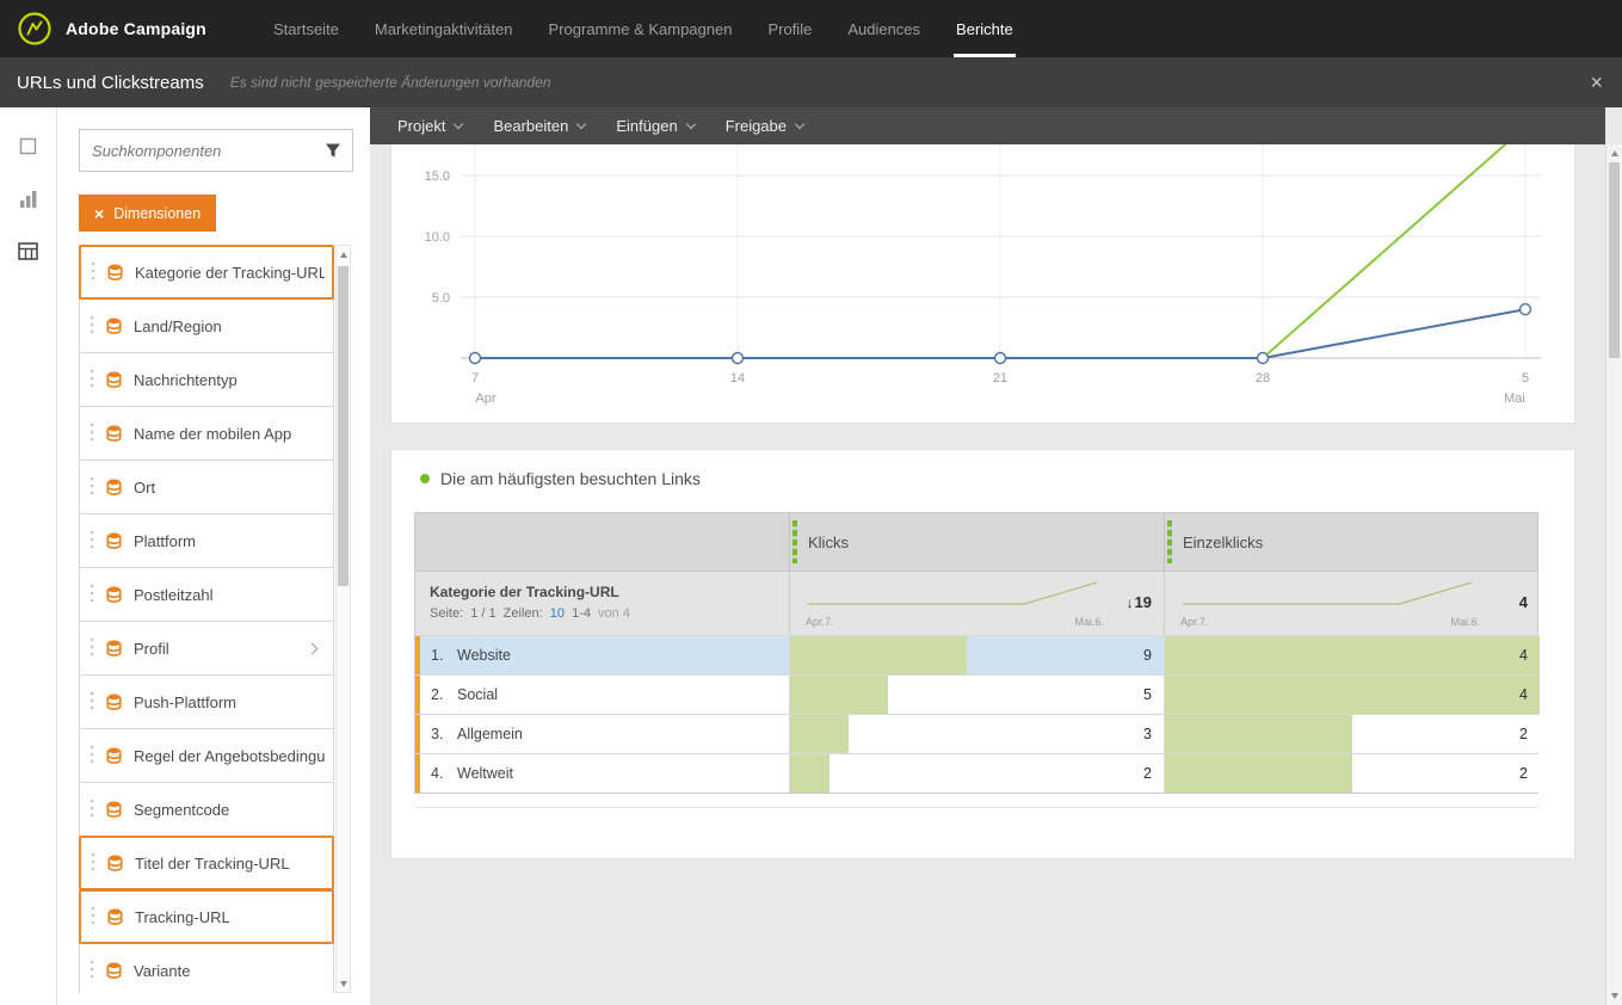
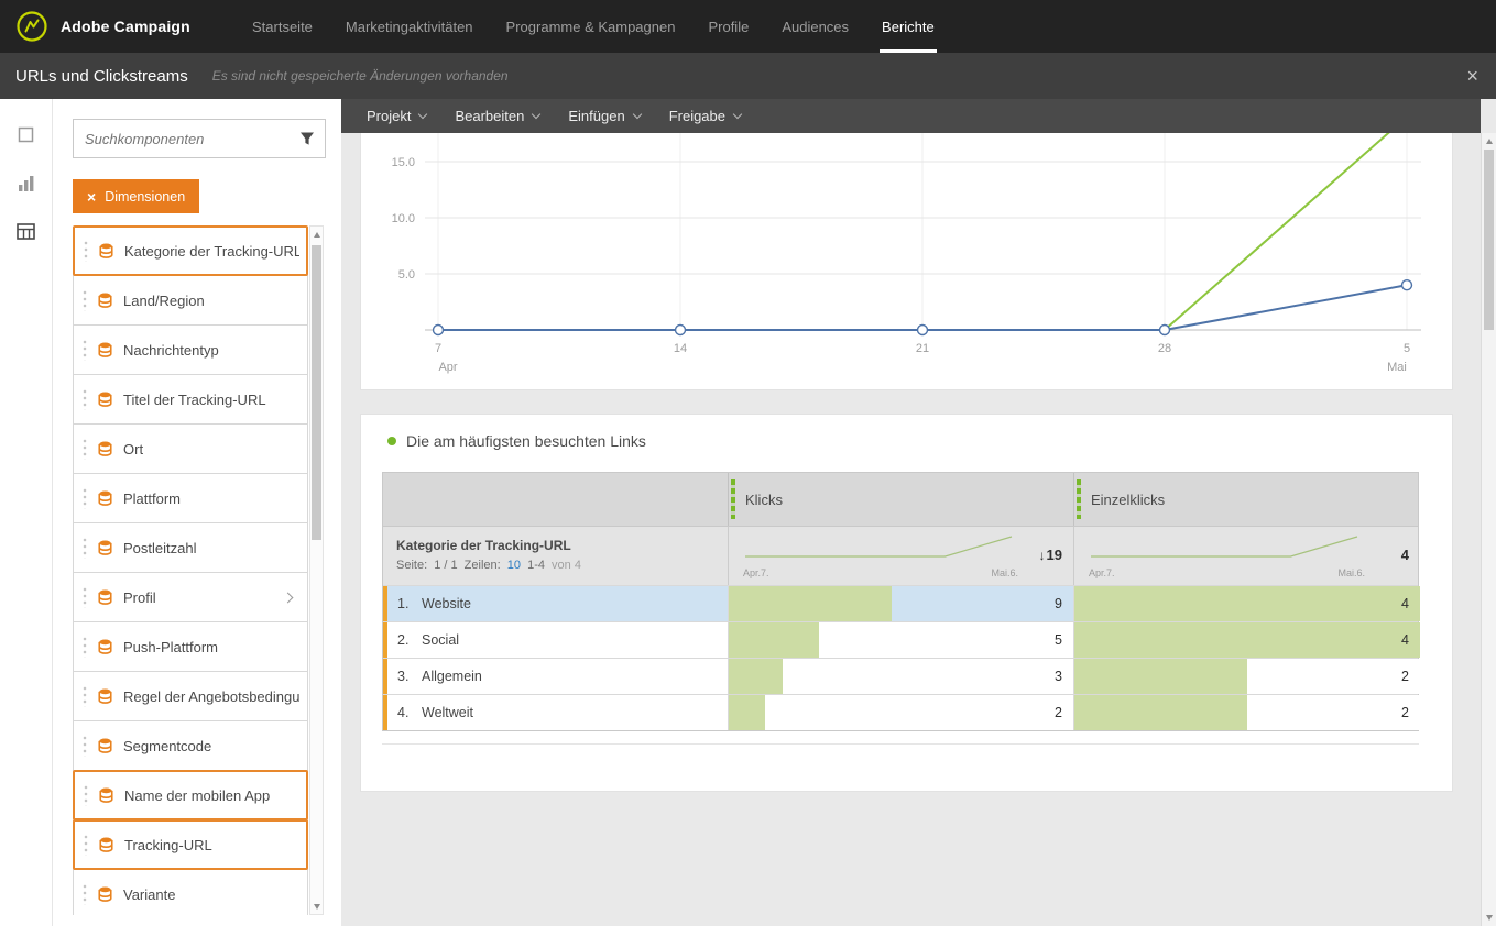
  Adobe Campaign
  Startseite
  Marketingaktivitäten
  Programme & Kampagnen
  Profile
  Audiences
  Berichte
  URLs und Clickstreams
  Es sind nicht gespeicherte Änderungen vorhanden
  ×
  Suchkomponenten
  ×
  Dimensionen
  Kategorie der Tracking-URL
  Land/Region
  Nachrichtentyp
- Name der mobilen App
+ Titel der Tracking-URL
  Ort
  Plattform
  Postleitzahl
  Profil
  Push-Plattform
  Regel der Angebotsbedingu
  Segmentcode
- Titel der Tracking-URL
+ Name der mobilen App
  Tracking-URL
  Variante
  Projekt
  Bearbeiten
  Einfügen
  Freigabe
  15.0
  10.0
  5.0
  7
  Apr
  14
  21
  28
  5
  Mai
  Die am häufigsten besuchten Links
  Klicks
  Einzelklicks
  Kategorie der Tracking-URL
  Seite: 1 / 1 Zeilen: 10 1-4 von 4
  Apr.7.
  Mai.6.
  ↓
  19
  Apr.7.
  Mai.6.
  4
  1.
  Website
  9
  4
  2.
  Social
  5
  4
  3.
  Allgemein
  3
  2
  4.
  Weltweit
  2
  2
